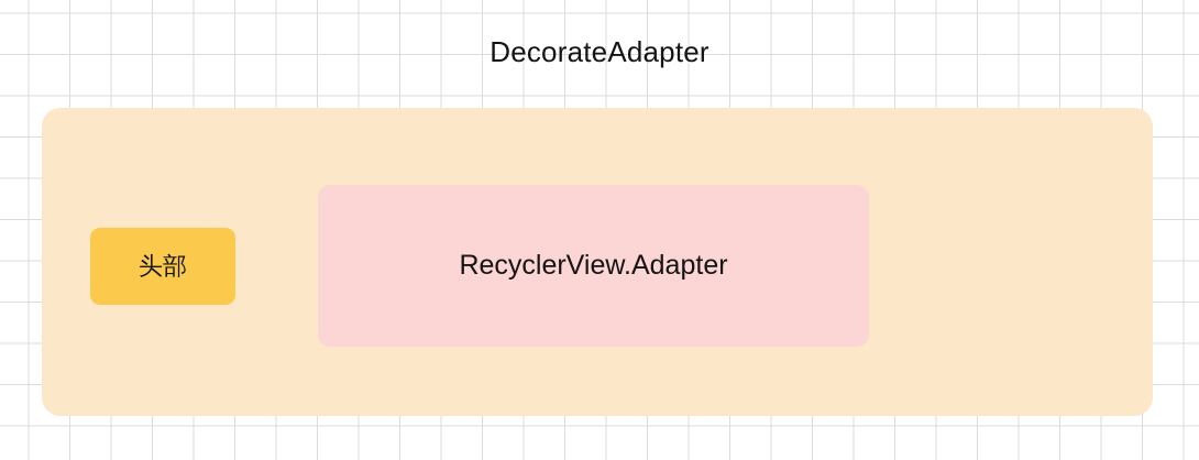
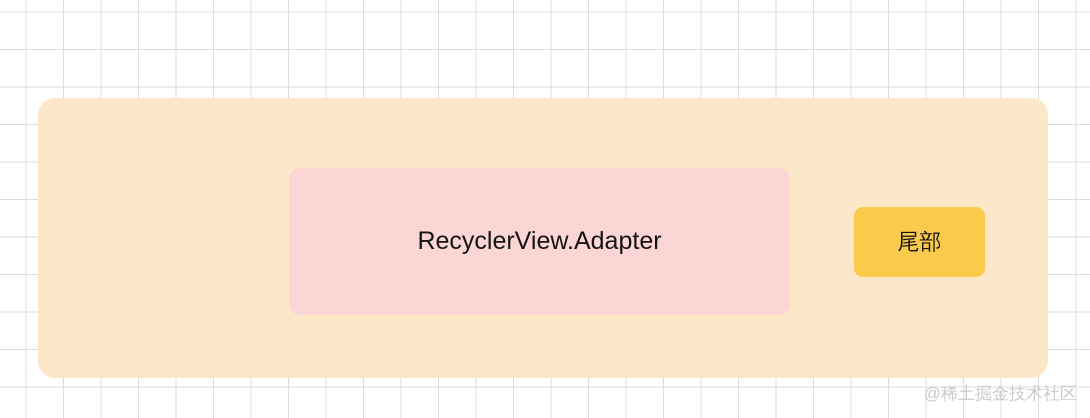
- DecorateAdapter
- 头部
  RecyclerView.Adapter
+ 尾部
+ @稀土掘金技术社区
